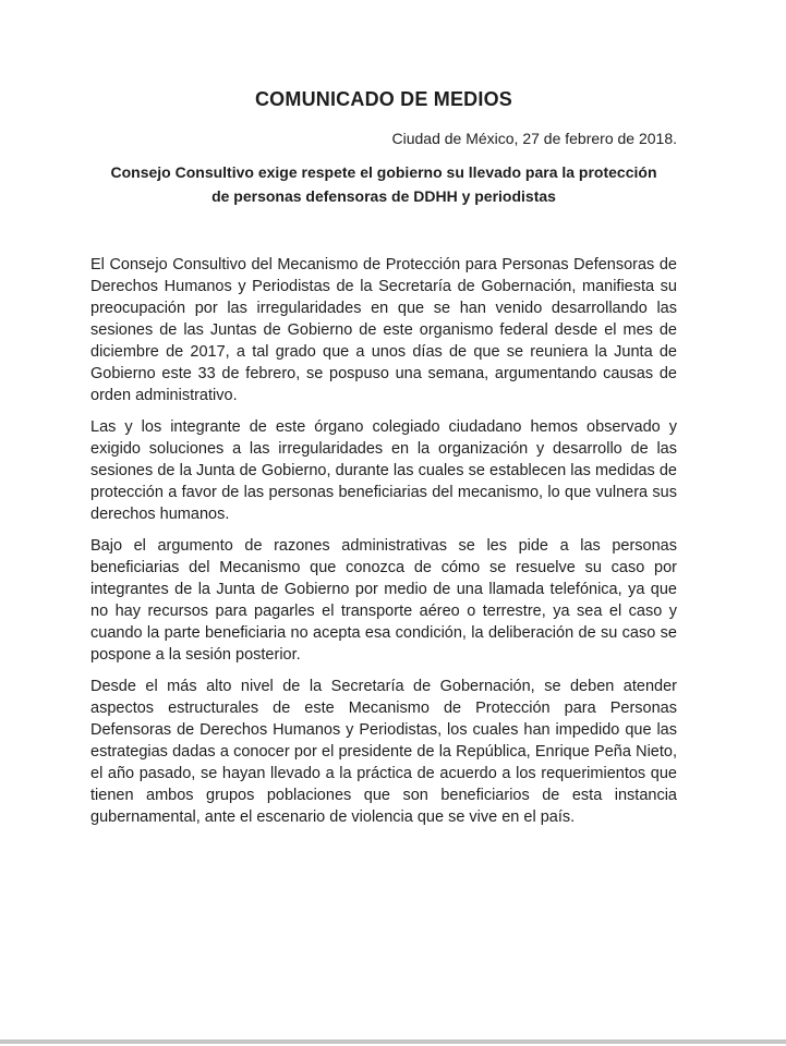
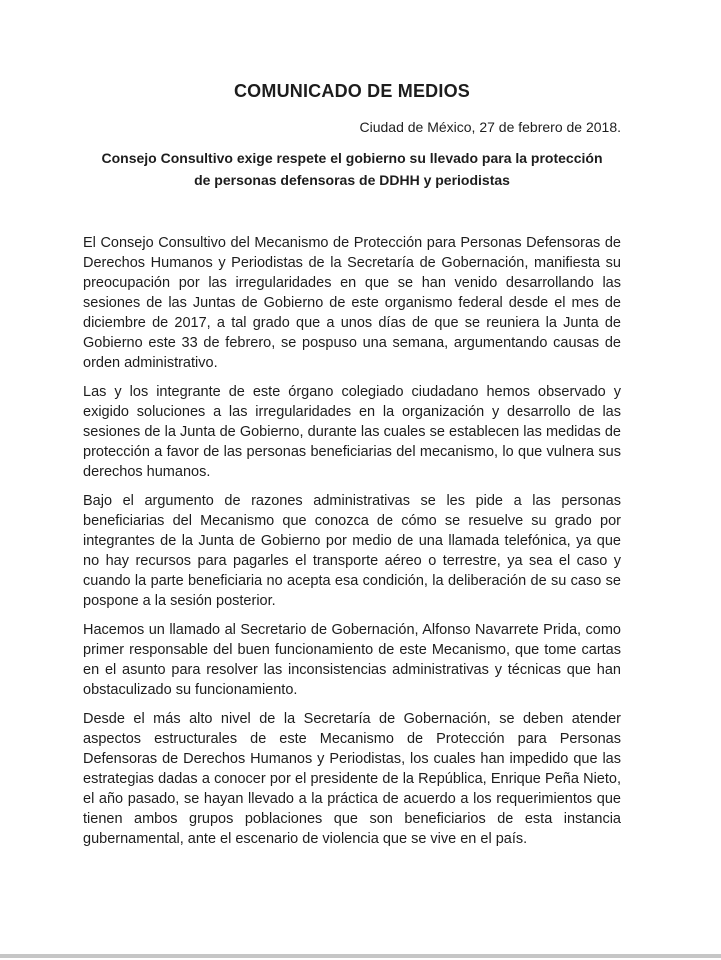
  COMUNICADO DE MEDIOS
  Ciudad de México, 27 de febrero de 2018.
  Consejo Consultivo exige respete el gobierno su llevado para la protección
  de personas defensoras de DDHH y periodistas
  El Consejo Consultivo del Mecanismo de Protección para Personas Defensoras de Derechos Humanos y Periodistas de la Secretaría de Gobernación, manifiesta su preocupación por las irregularidades en que se han venido desarrollando las sesiones de las Juntas de Gobierno de este organismo federal desde el mes de diciembre de 2017, a tal grado que a unos días de que se reuniera la Junta de Gobierno este 33 de febrero, se pospuso una semana, argumentando causas de orden administrativo.
  Las y los integrante de este órgano colegiado ciudadano hemos observado y exigido soluciones a las irregularidades en la organización y desarrollo de las sesiones de la Junta de Gobierno, durante las cuales se establecen las medidas de protección a favor de las personas beneficiarias del mecanismo, lo que vulnera sus derechos humanos.
- Bajo el argumento de razones administrativas se les pide a las personas beneficiarias del Mecanismo que conozca de cómo se resuelve su caso por integrantes de la Junta de Gobierno por medio de una llamada telefónica, ya que no hay recursos para pagarles el transporte aéreo o terrestre, ya sea el caso y cuando la parte beneficiaria no acepta esa condición, la deliberación de su caso se pospone a la sesión posterior.
+ Bajo el argumento de razones administrativas se les pide a las personas beneficiarias del Mecanismo que conozca de cómo se resuelve su grado por integrantes de la Junta de Gobierno por medio de una llamada telefónica, ya que no hay recursos para pagarles el transporte aéreo o terrestre, ya sea el caso y cuando la parte beneficiaria no acepta esa condición, la deliberación de su caso se pospone a la sesión posterior.
+ Hacemos un llamado al Secretario de Gobernación, Alfonso Navarrete Prida, como primer responsable del buen funcionamiento de este Mecanismo, que tome cartas en el asunto para resolver las inconsistencias administrativas y técnicas que han obstaculizado su funcionamiento.
  Desde el más alto nivel de la Secretaría de Gobernación, se deben atender aspectos estructurales de este Mecanismo de Protección para Personas Defensoras de Derechos Humanos y Periodistas, los cuales han impedido que las estrategias dadas a conocer por el presidente de la República, Enrique Peña Nieto, el año pasado, se hayan llevado a la práctica de acuerdo a los requerimientos que tienen ambos grupos poblaciones que son beneficiarios de esta instancia gubernamental, ante el escenario de violencia que se vive en el país.
